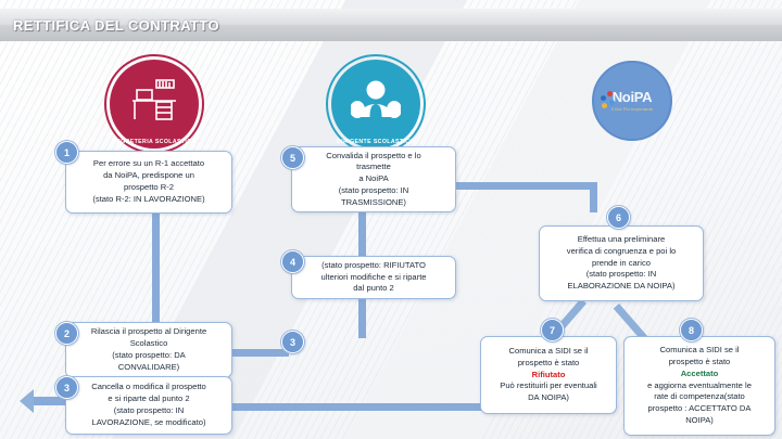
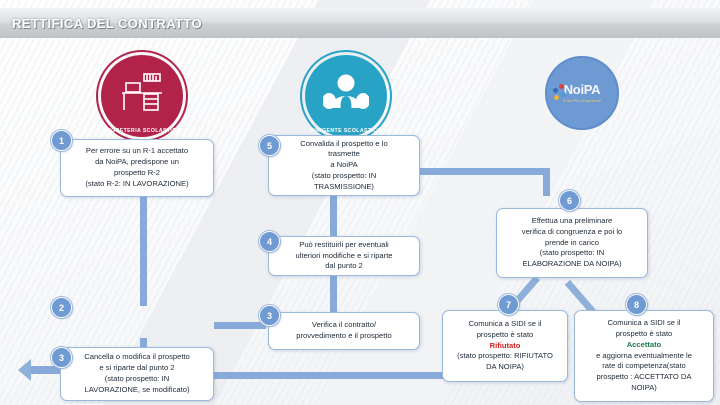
  RETTIFICA DEL CONTRATTO
  NoiPA
  1
  Per errore su un R-1 accettato
  da NoiPA, predispone un
  prospetto R-2
  (stato R-2: IN LAVORAZIONE)
  2
- Rilascia il prospetto al Dirigente
- Scolastico
- (stato prospetto: DA
- CONVALIDARE)
  3
  Cancella o modifica il prospetto
  e si riparte dal punto 2
  (stato prospetto: IN
  LAVORAZIONE, se modificato)
  3
+ Verifica il contratto/
+ provvedimento e il prospetto
  4
- (stato prospetto: RIFIUTATO
+ Può restituirli per eventuali
  ulteriori modifiche e si riparte
  dal punto 2
  5
  Convalida il prospetto e lo
  trasmette
  a NoiPA
  (stato prospetto: IN
  TRASMISSIONE)
  6
  Effettua una preliminare
  verifica di congruenza e poi lo
  prende in carico
  (stato prospetto: IN
  ELABORAZIONE DA NOIPA)
  7
  Comunica a SIDI se il
  prospetto è stato
  Rifiutato
- Può restituirli per eventuali
+ (stato prospetto: RIFIUTATO
  DA NOIPA)
  8
  Comunica a SIDI se il
  prospetto è stato
  Accettato
  e aggiorna eventualmente le
  rate di competenza(stato
  prospetto : ACCETTATO DA
  NOIPA)
